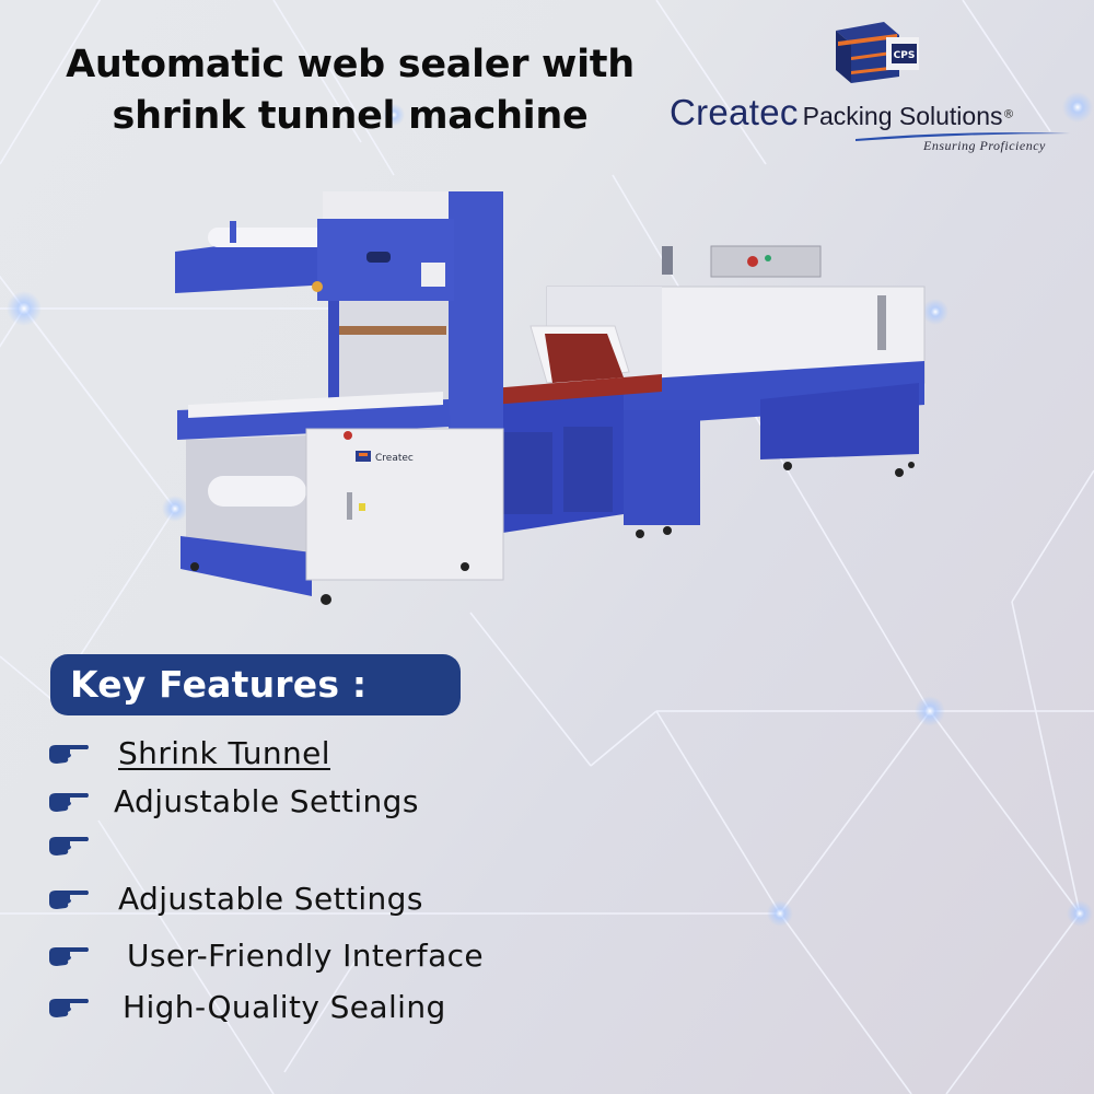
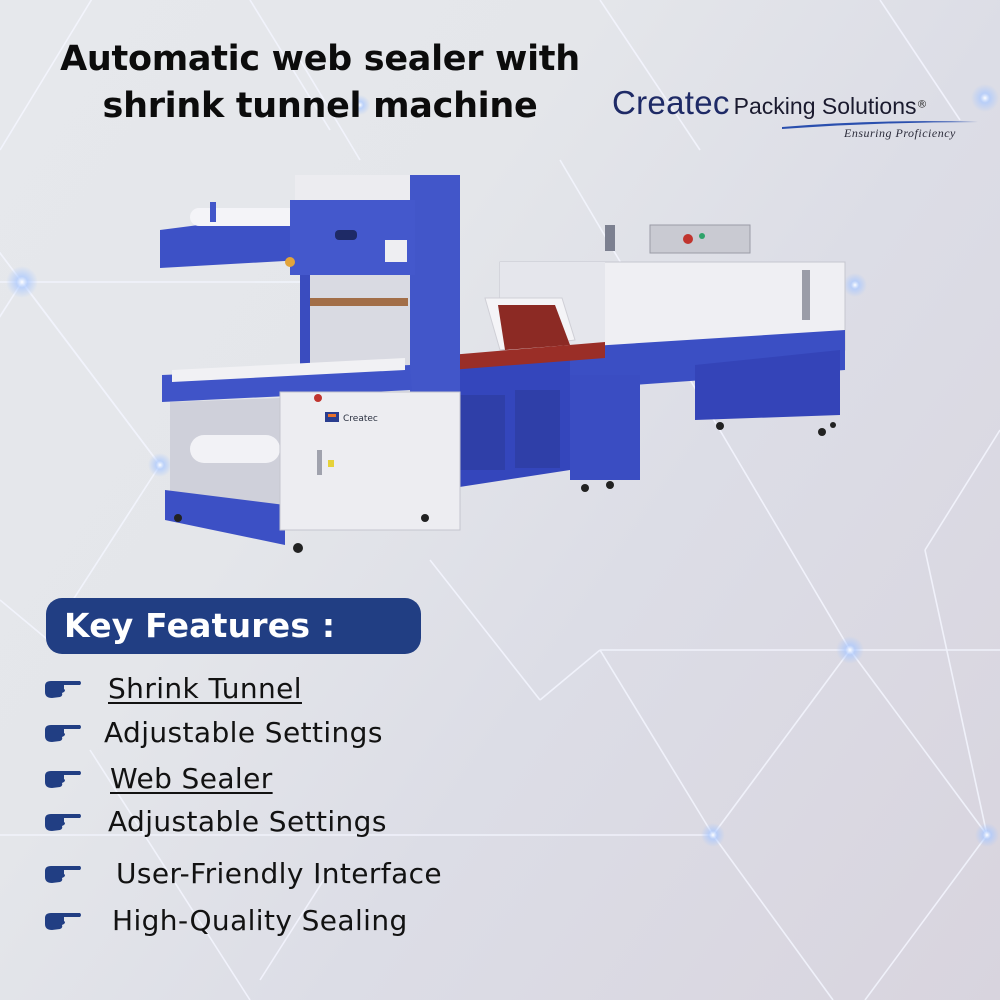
  Automatic web sealer with
  shrink tunnel machine
- CPS
  Createc Packing Solutions®
  Ensuring Proficiency
  Createc
  Key Features :
  Shrink Tunnel
  Adjustable Settings
+ Web Sealer
  Adjustable Settings
  User-Friendly Interface
  High-Quality Sealing
